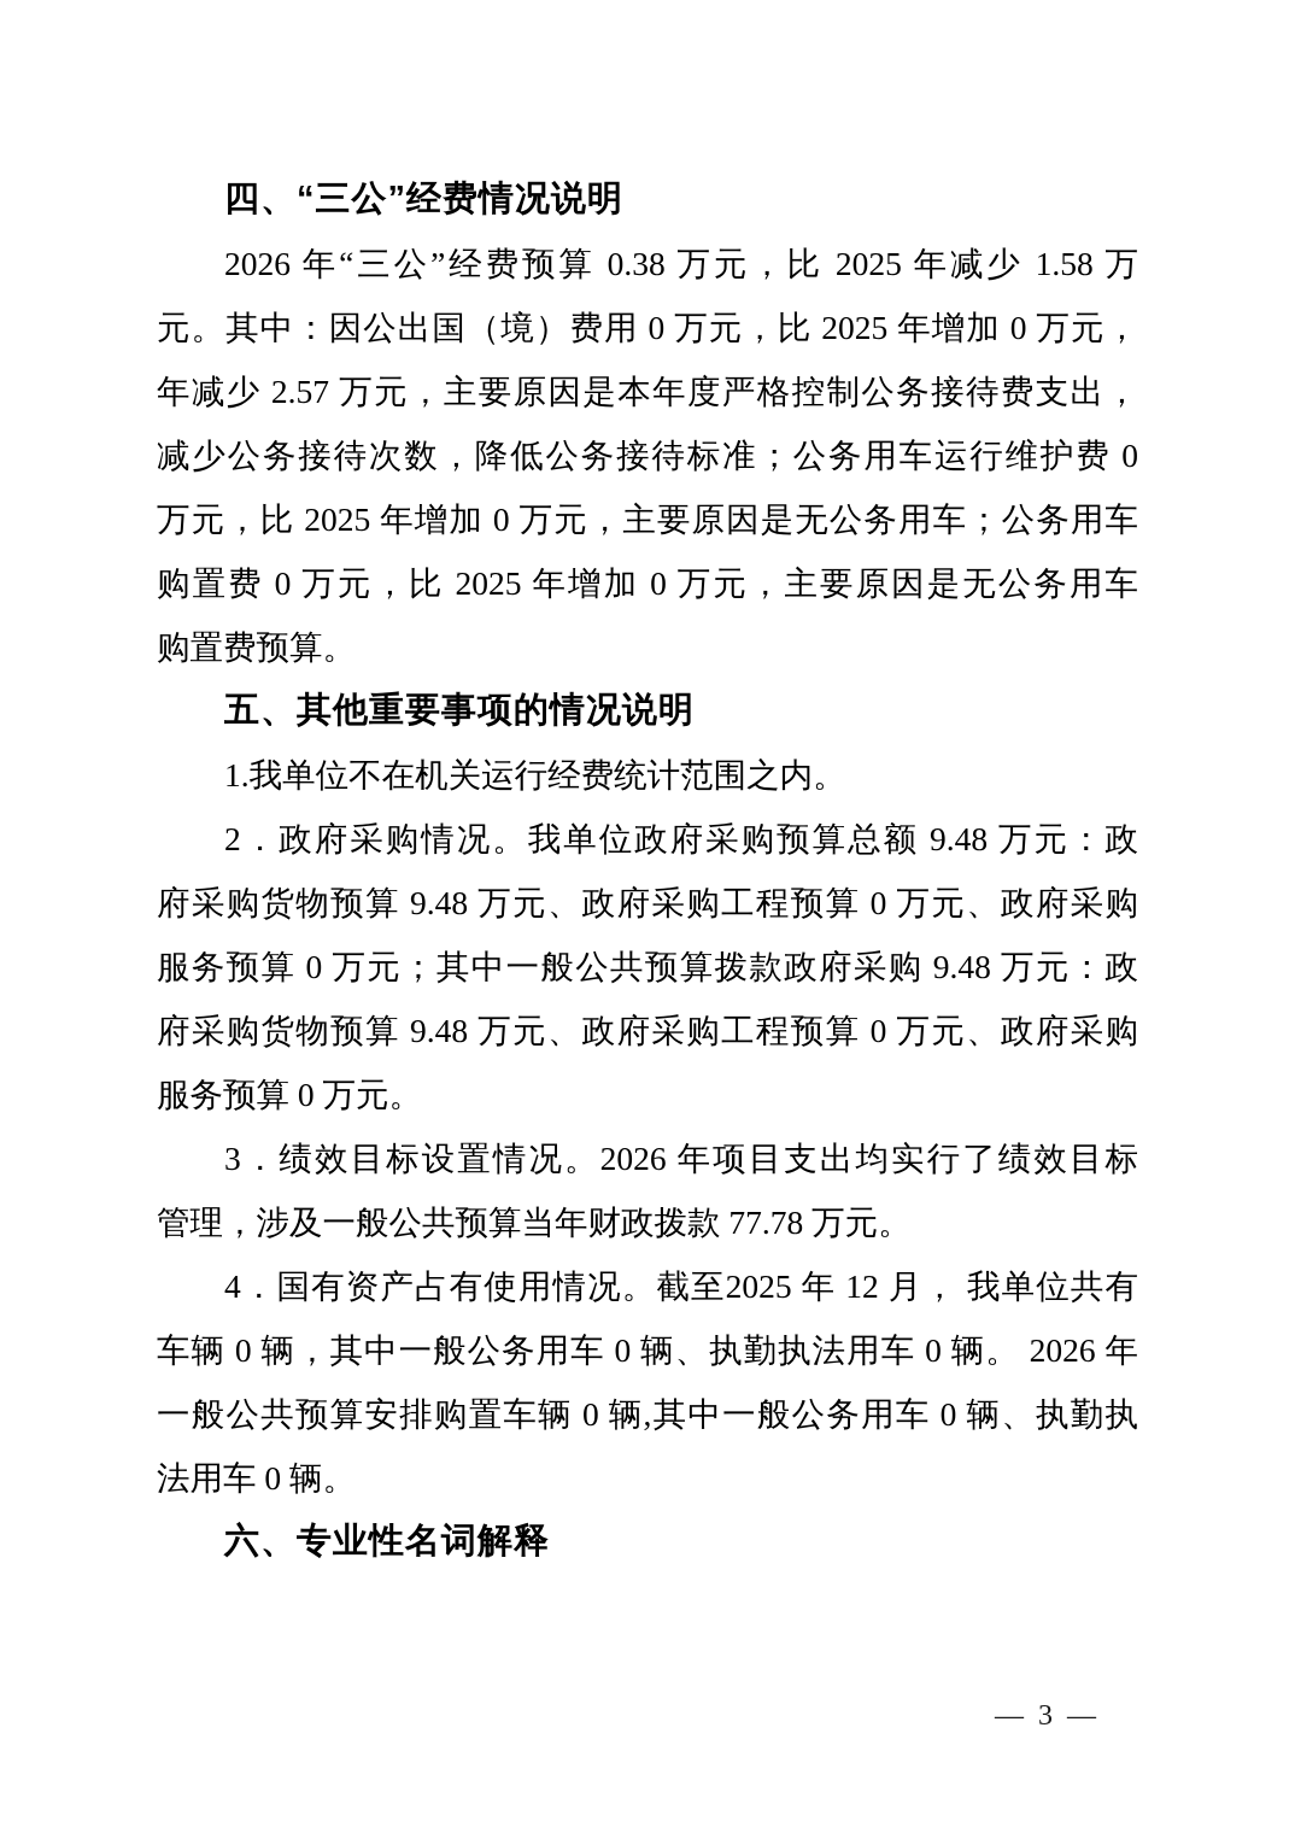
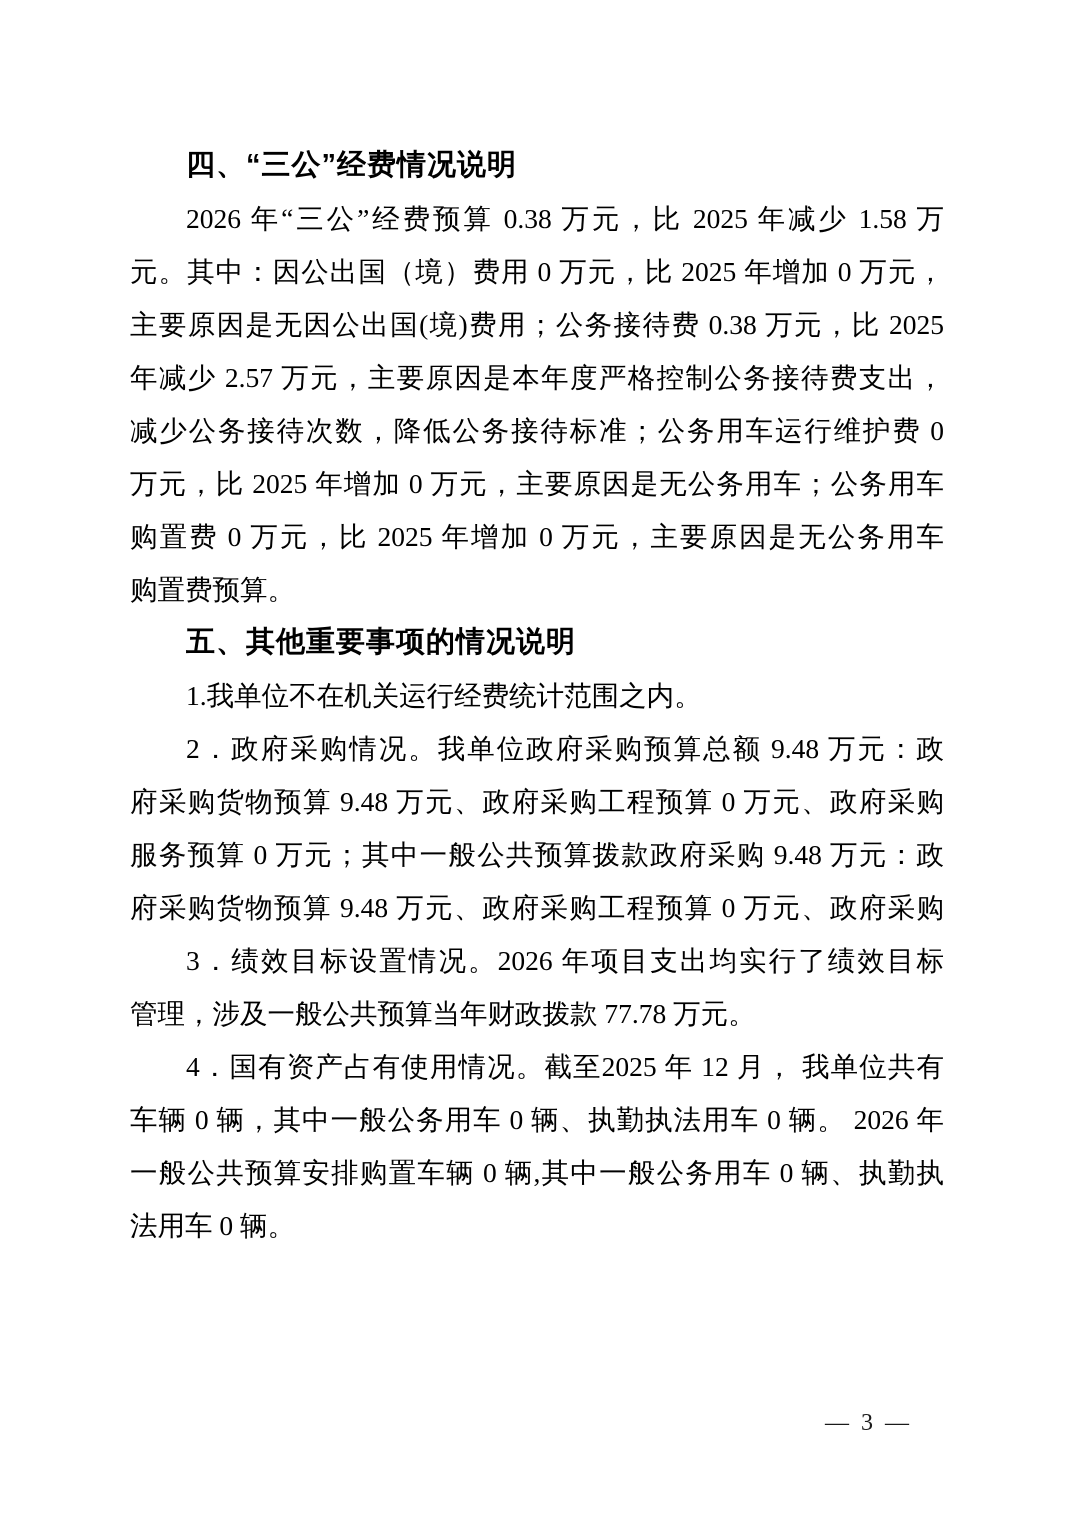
  四、“三公”经费情况说明
  2026 年“三公”经费预算 0.38 万元，比 2025 年减少 1.58 万
  元。其中：因公出国（境）费用 0 万元，比 2025 年增加 0 万元，
+ 主要原因是无因公出国(境)费用；公务接待费 0.38 万元，比 2025
  年减少 2.57 万元，主要原因是本年度严格控制公务接待费支出，
  减少公务接待次数，降低公务接待标准；公务用车运行维护费 0
  万元，比 2025 年增加 0 万元，主要原因是无公务用车；公务用车
  购置费 0 万元，比 2025 年增加 0 万元，主要原因是无公务用车
  购置费预算。
  五、其他重要事项的情况说明
  1.我单位不在机关运行经费统计范围之内。
  2．政府采购情况。我单位政府采购预算总额 9.48 万元：政
  府采购货物预算 9.48 万元、政府采购工程预算 0 万元、政府采购
  服务预算 0 万元；其中一般公共预算拨款政府采购 9.48 万元：政
  府采购货物预算 9.48 万元、政府采购工程预算 0 万元、政府采购
- 服务预算 0 万元。
  3．绩效目标设置情况。2026 年项目支出均实行了绩效目标
  管理，涉及一般公共预算当年财政拨款 77.78 万元。
  4．国有资产占有使用情况。截至2025 年 12 月， 我单位共有
  车辆 0 辆，其中一般公务用车 0 辆、执勤执法用车 0 辆。 2026 年
  一般公共预算安排购置车辆 0 辆,其中一般公务用车 0 辆、执勤执
  法用车 0 辆。
- 六、专业性名词解释
  — 3 —
